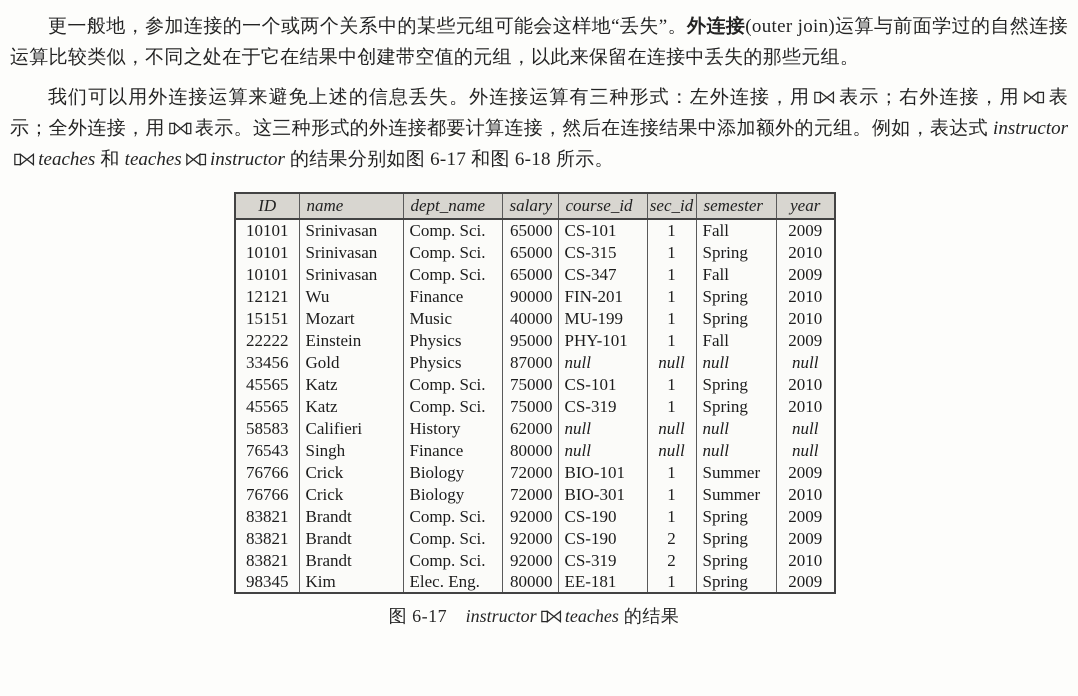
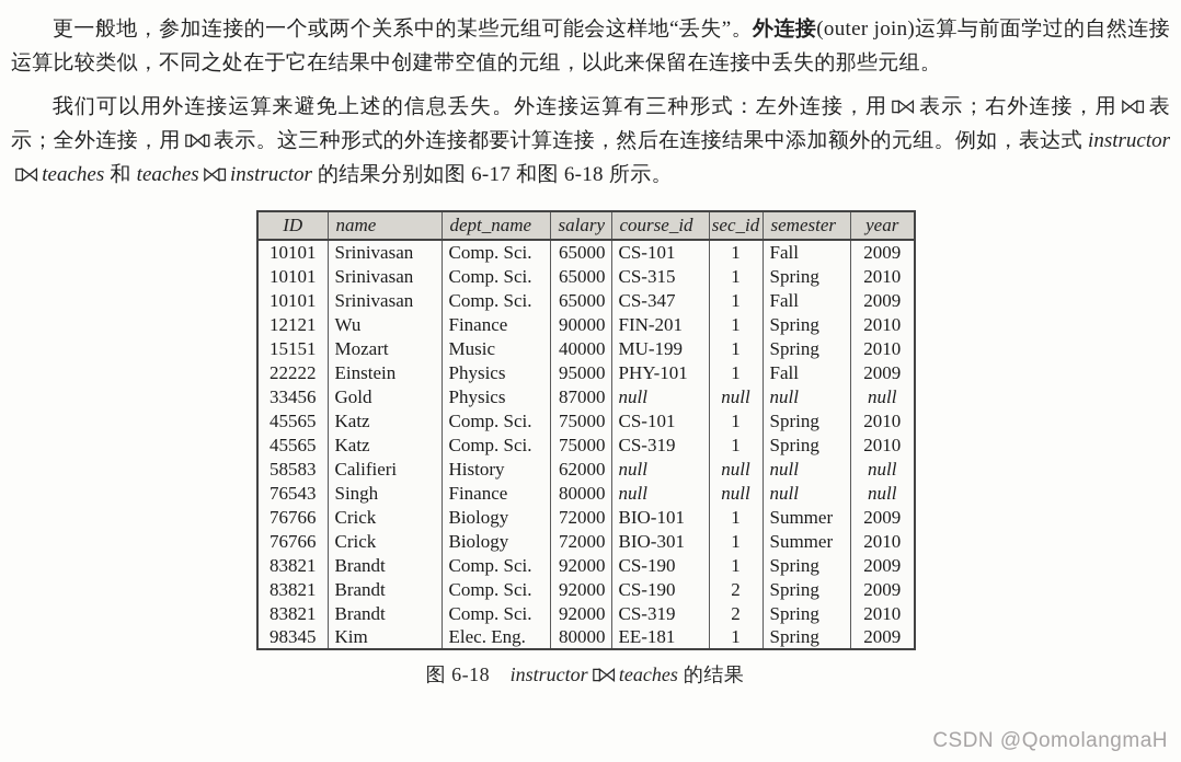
  更一般地，参加连接的一个或两个关系中的某些元组可能会这样地“丢失”。外连接(outer join)运算与前面学过的自然连接运算比较类似，不同之处在于它在结果中创建带空值的元组，以此来保留在连接中丢失的那些元组。
  我们可以用外连接运算来避免上述的信息丢失。外连接运算有三种形式：左外连接，用 表示；右外连接，用 表示；全外连接，用 表示。这三种形式的外连接都要计算连接，然后在连接结果中添加额外的元组。例如，表达式 instructor teaches 和 teaches instructor 的结果分别如图 6-17 和图 6-18 所示。
  ID	name	dept_name	salary	course_id	sec_id	semester	year
  10101	Srinivasan	Comp. Sci.	65000	CS-101	1	Fall	2009
  10101	Srinivasan	Comp. Sci.	65000	CS-315	1	Spring	2010
  10101	Srinivasan	Comp. Sci.	65000	CS-347	1	Fall	2009
  12121	Wu	Finance	90000	FIN-201	1	Spring	2010
  15151	Mozart	Music	40000	MU-199	1	Spring	2010
  22222	Einstein	Physics	95000	PHY-101	1	Fall	2009
  33456	Gold	Physics	87000	null	null	null	null
  45565	Katz	Comp. Sci.	75000	CS-101	1	Spring	2010
  45565	Katz	Comp. Sci.	75000	CS-319	1	Spring	2010
  58583	Califieri	History	62000	null	null	null	null
  76543	Singh	Finance	80000	null	null	null	null
  76766	Crick	Biology	72000	BIO-101	1	Summer	2009
  76766	Crick	Biology	72000	BIO-301	1	Summer	2010
  83821	Brandt	Comp. Sci.	92000	CS-190	1	Spring	2009
  83821	Brandt	Comp. Sci.	92000	CS-190	2	Spring	2009
  83821	Brandt	Comp. Sci.	92000	CS-319	2	Spring	2010
  98345	Kim	Elec. Eng.	80000	EE-181	1	Spring	2009
- 图 6-17 instructor teaches 的结果
+ 图 6-18 instructor teaches 的结果
+ CSDN @QomolangmaH
